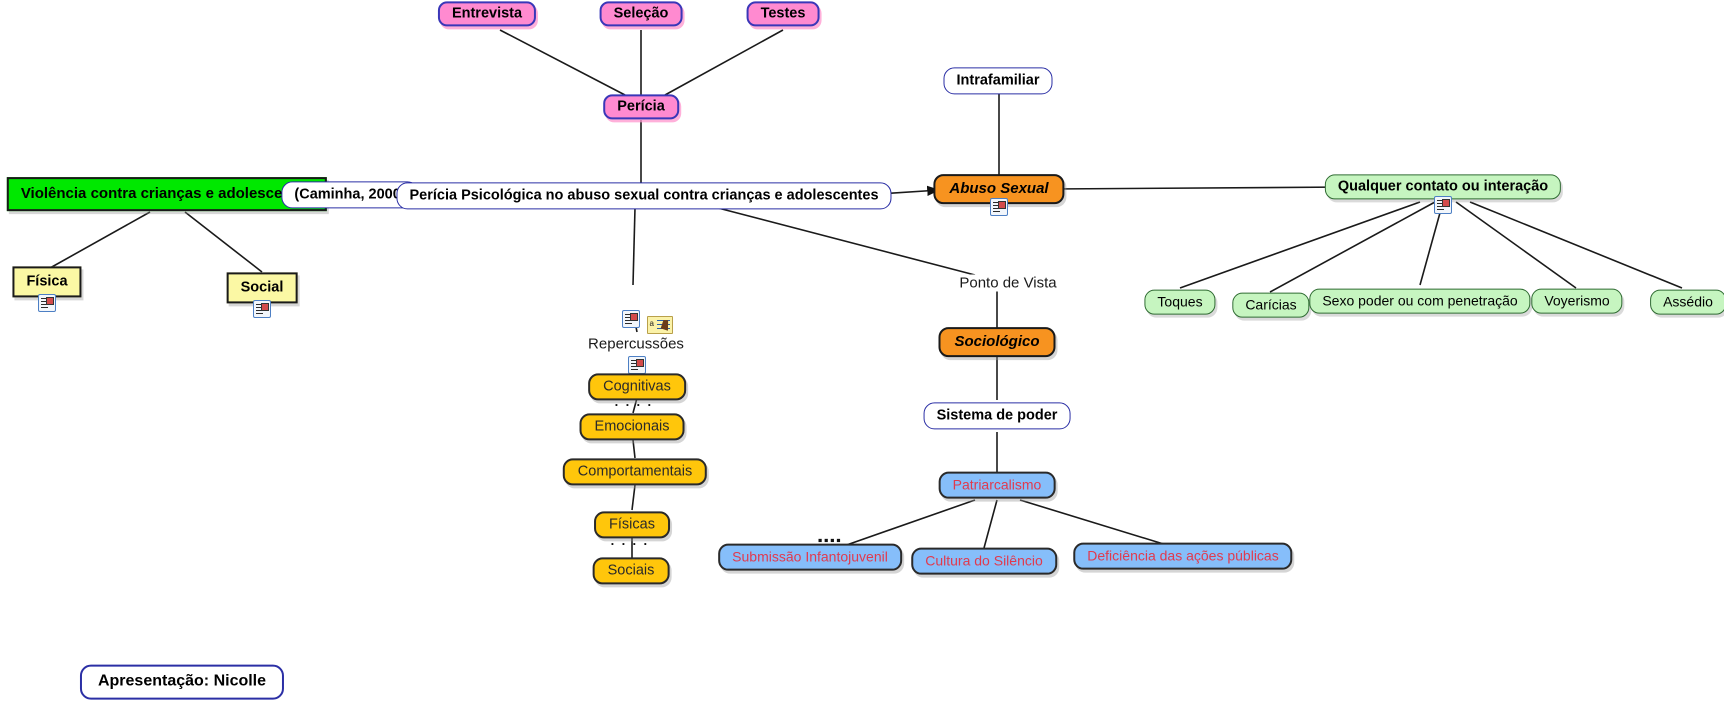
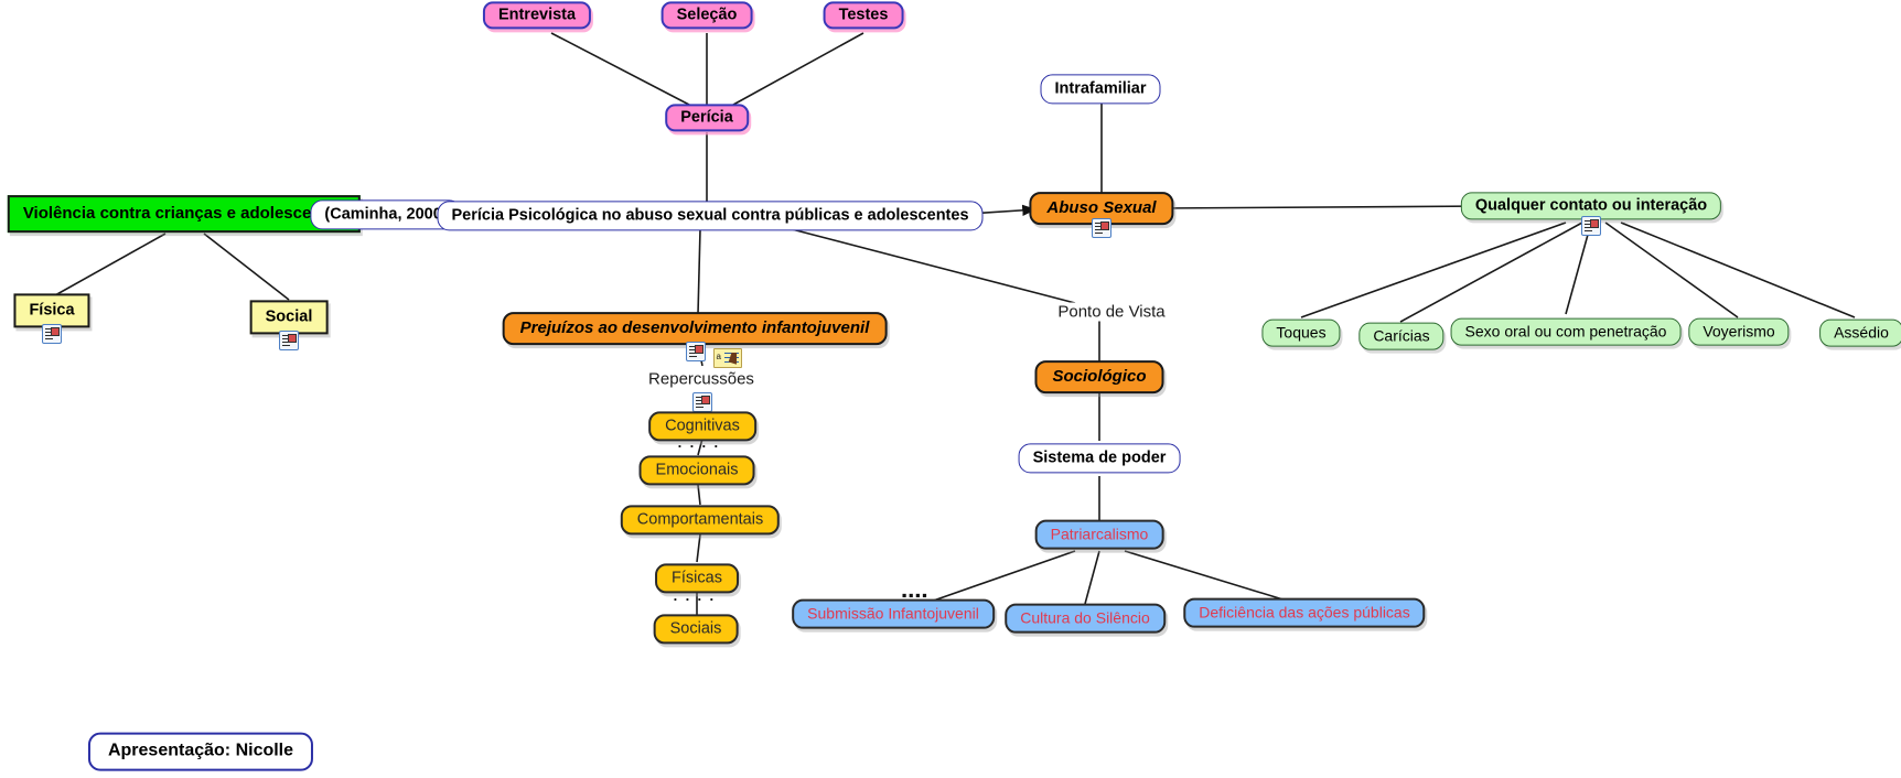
  Entrevista
  Seleção
  Testes
  Perícia
  Violência contra crianças e adolesce
  (Caminha, 200
  Física
  Social
- Perícia Psicológica no abuso sexual contra crianças e adolescentes
+ Perícia Psicológica no abuso sexual contra públicas e adolescentes
  Intrafamiliar
  Abuso Sexual
  Qualquer contato ou interação
  Toques
  Carícias
- Sexo poder ou com penetração
+ Sexo oral ou com penetração
  Voyerismo
  Assédio
+ Prejuízos ao desenvolvimento infantojuvenil
  a
  Repercussões
  Cognitivas
  · · · ·
  Emocionais
  Comportamentais
  Físicas
  · · · ·
  Sociais
  Ponto de Vista
  Sociológico
  Sistema de poder
  Patriarcalismo
  ▪▪▪▪
  Submissão Infantojuvenil
  Cultura do Silêncio
  Deficiência das ações públicas
  Apresentação: Nicolle
